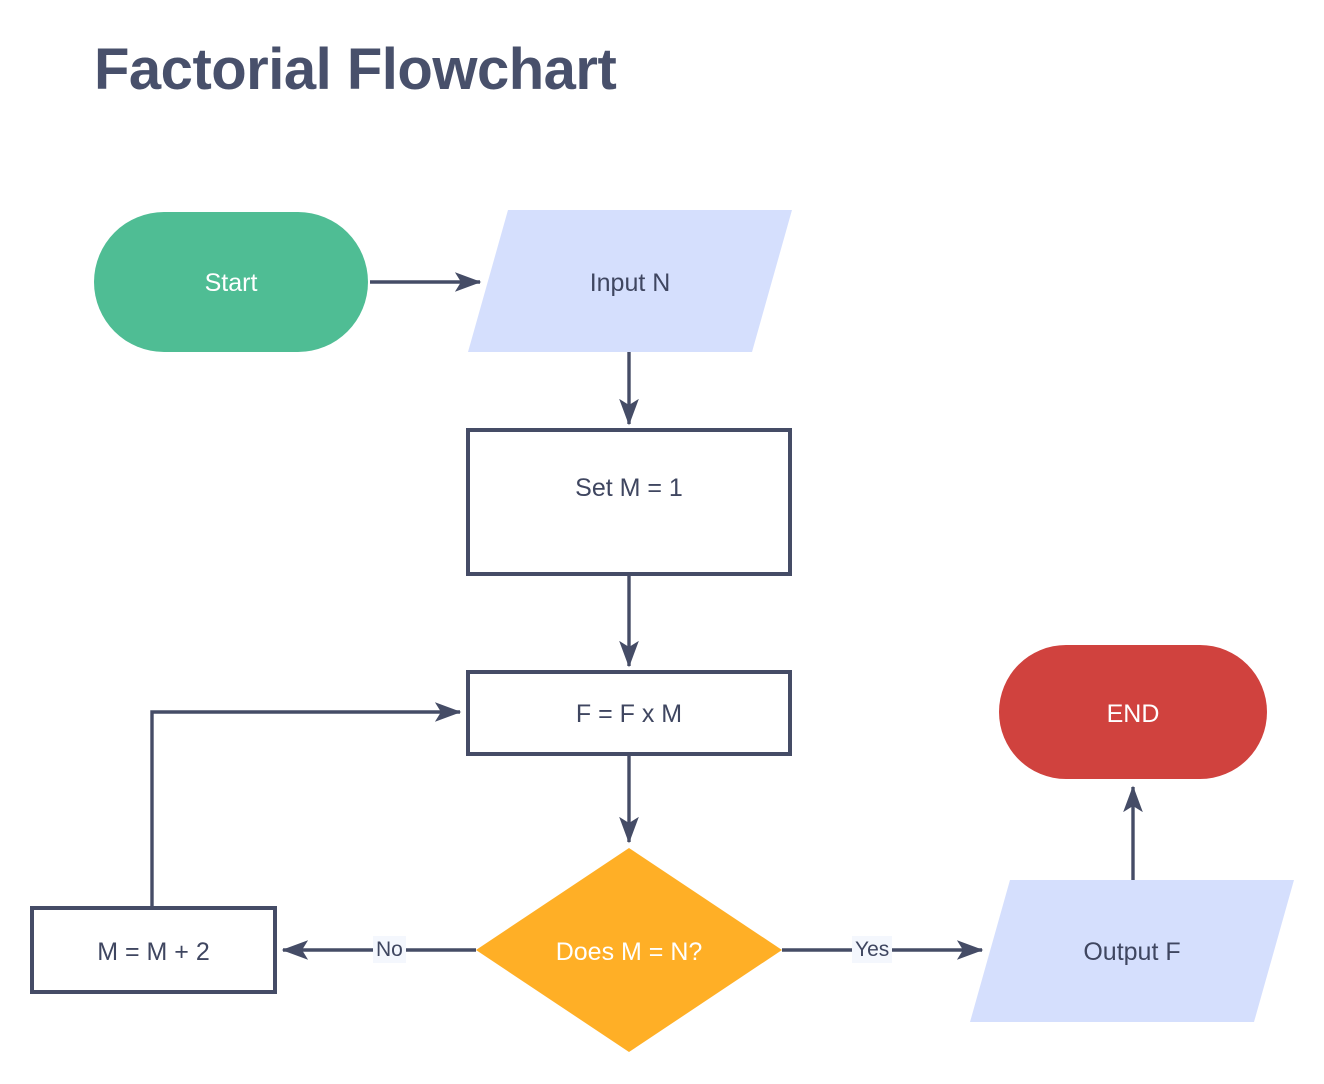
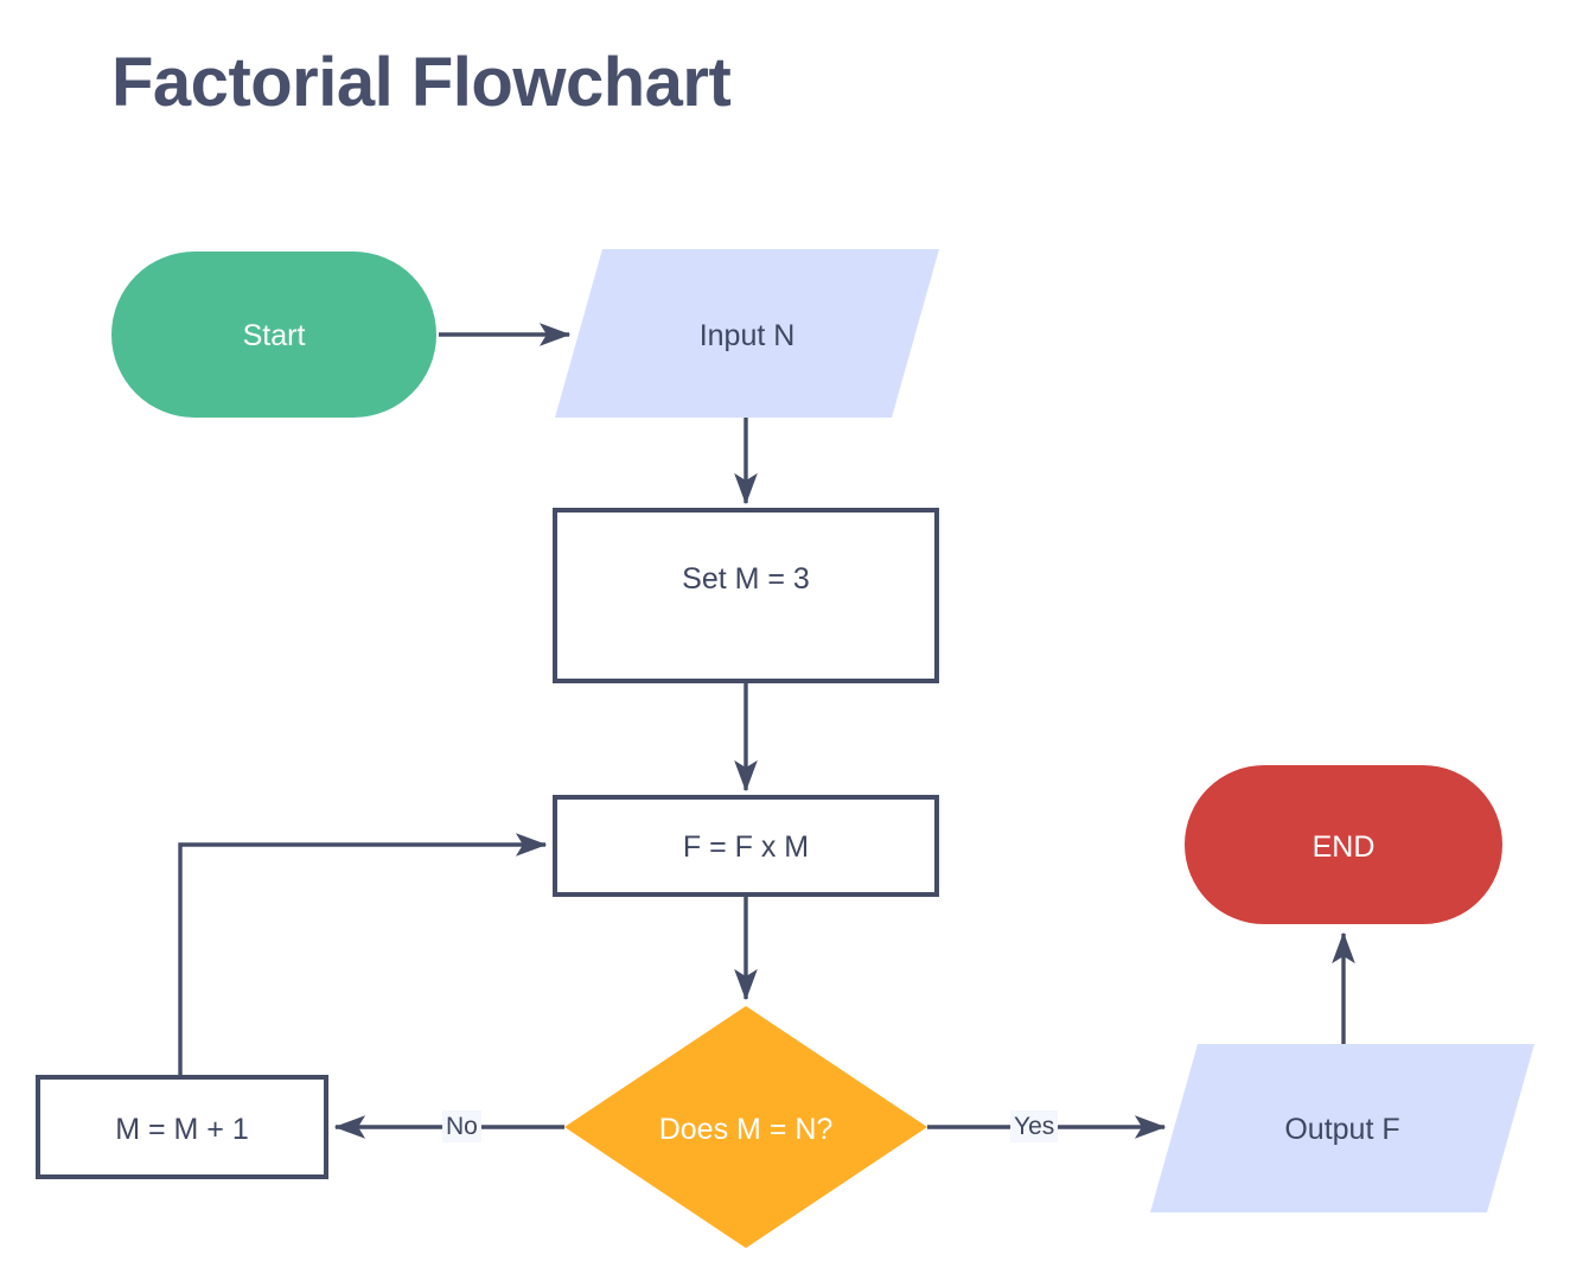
  Factorial Flowchart
  Start
  Input N
- Set M = 1
+ Set M = 3
  F = F x M
  Does M = N?
- M = M + 2
+ M = M + 1
  Output F
  END
  No
  Yes
